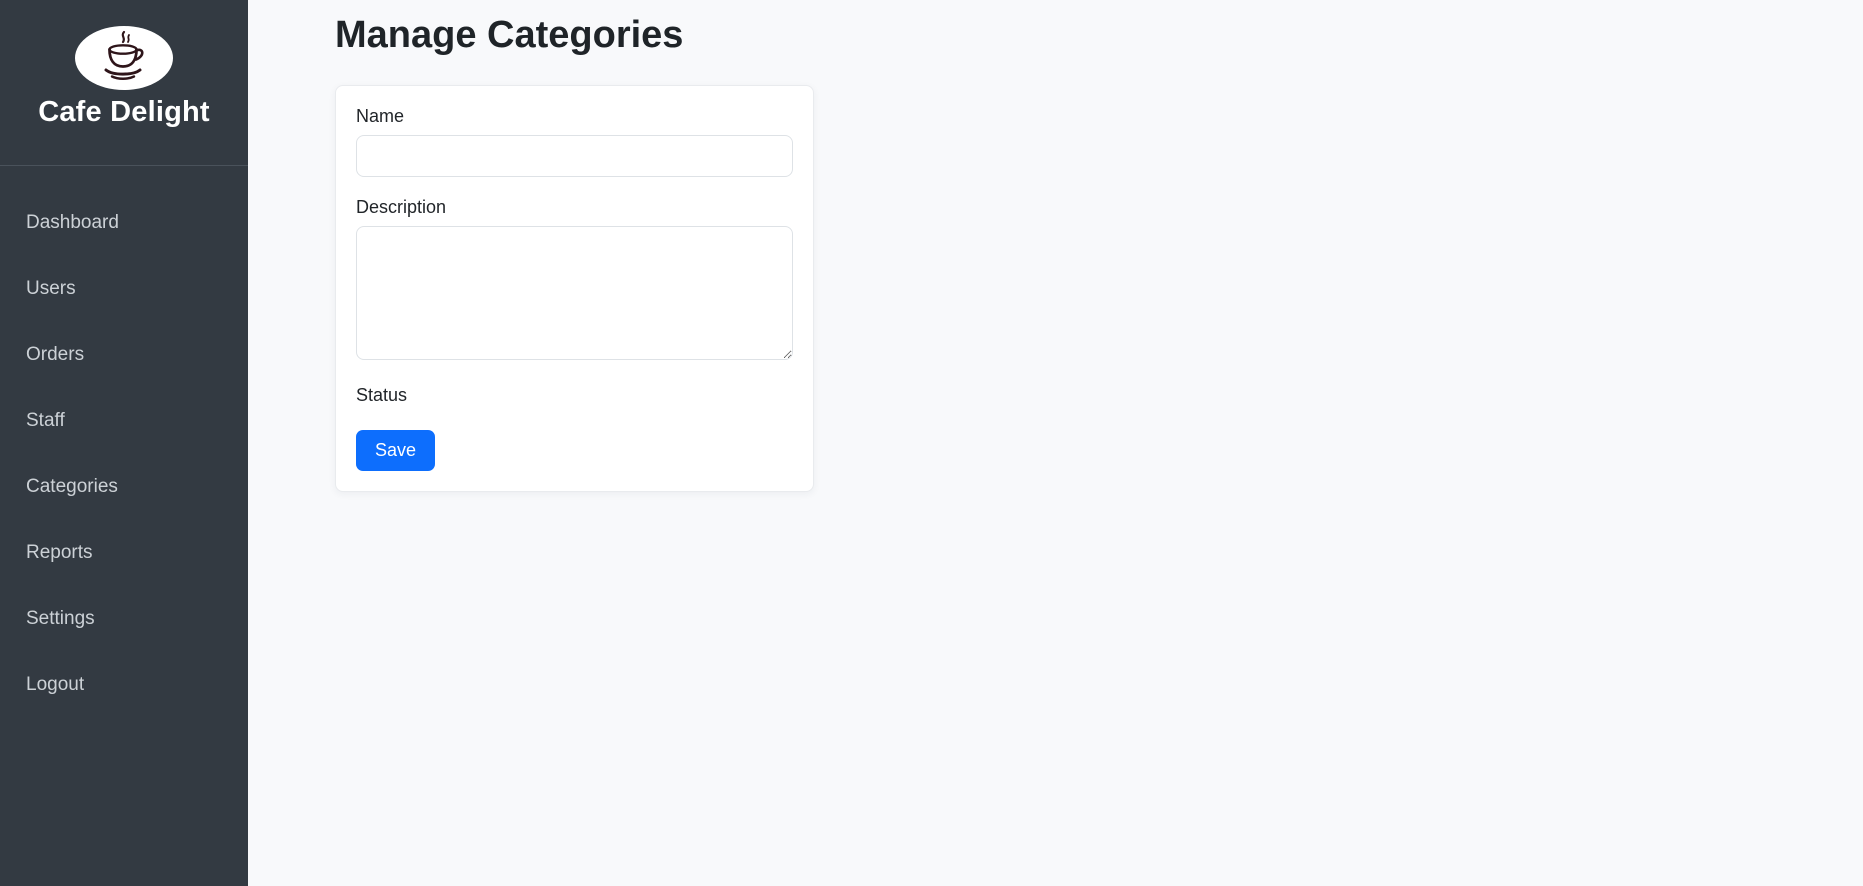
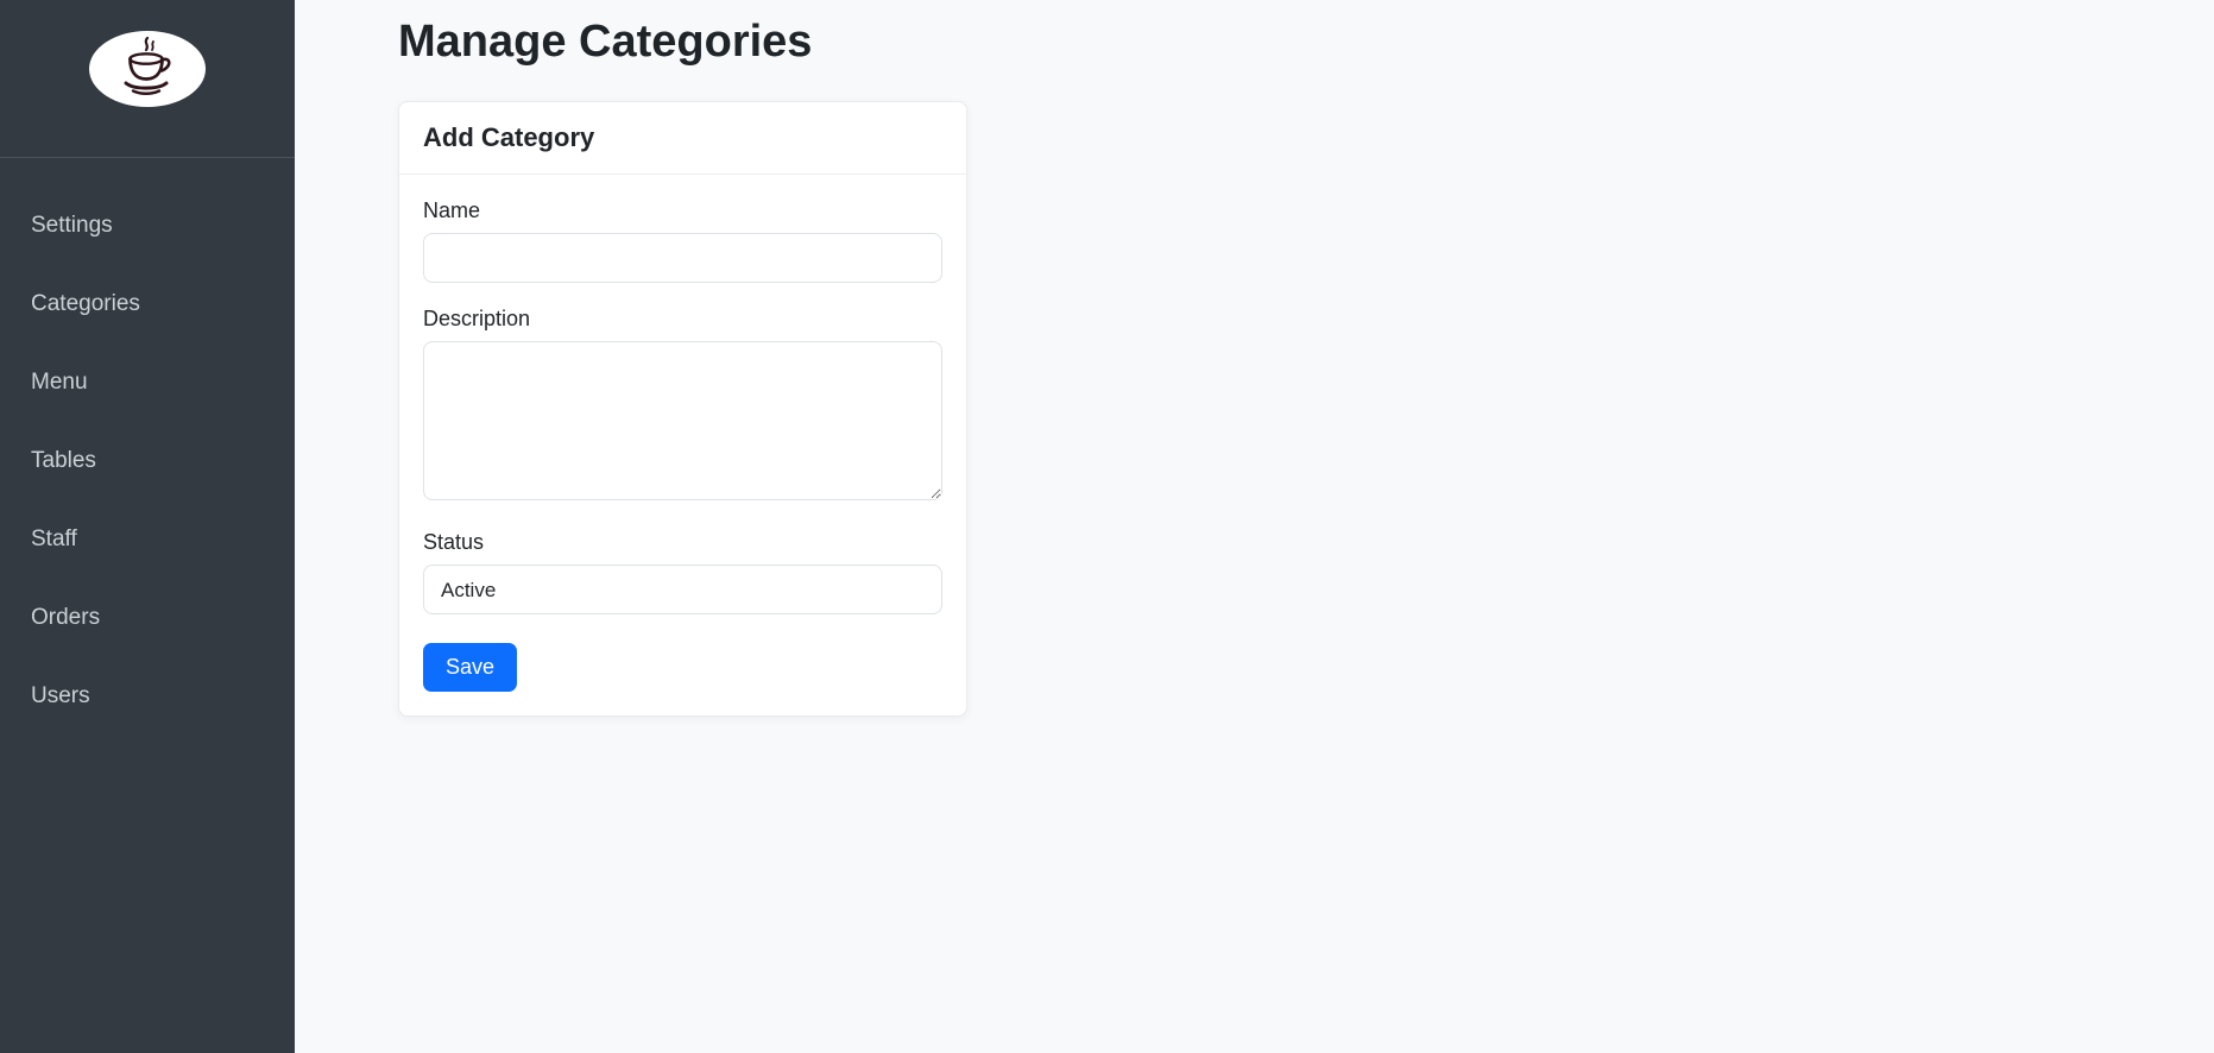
- Cafe Delight
- Dashboard
- Users
+ Settings
- Orders
+ Categories
+ Menu
+ Tables
  Staff
- Categories
+ Orders
- Reports
- Settings
+ Users
- Logout
  Manage Categories
+ Add Category
  Name
  Description
  Status
+ Active
  Save
